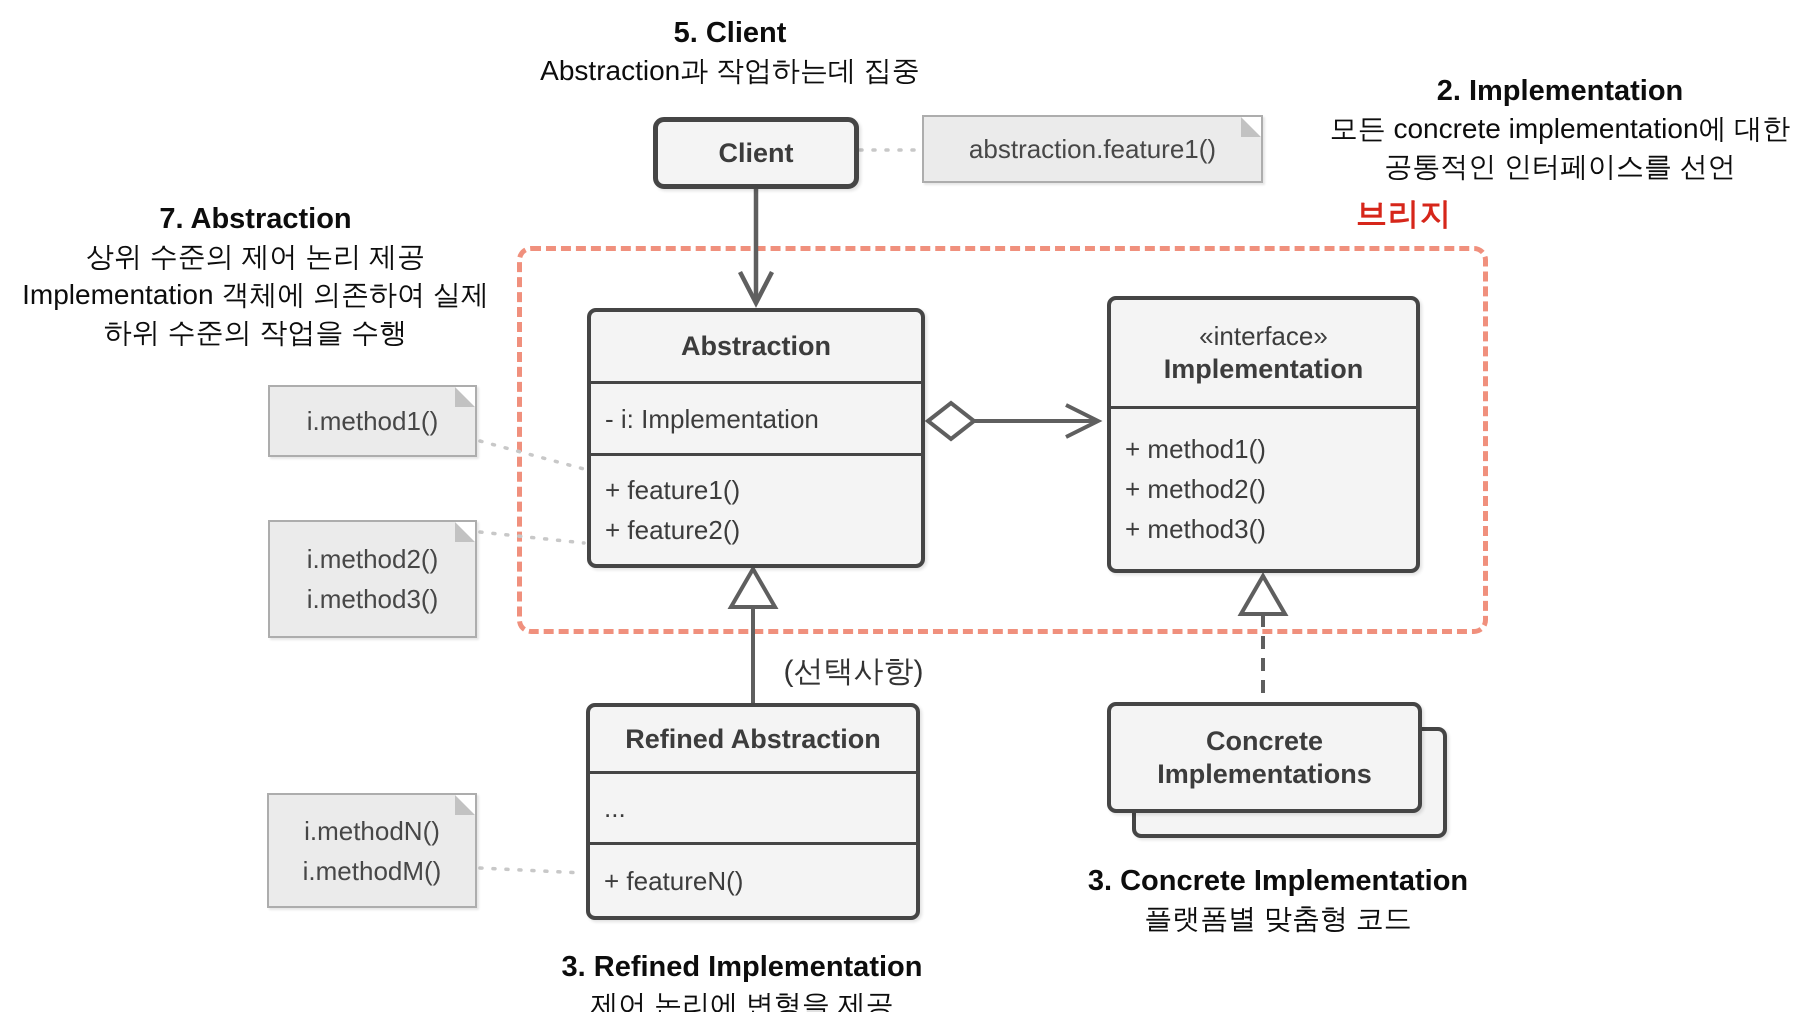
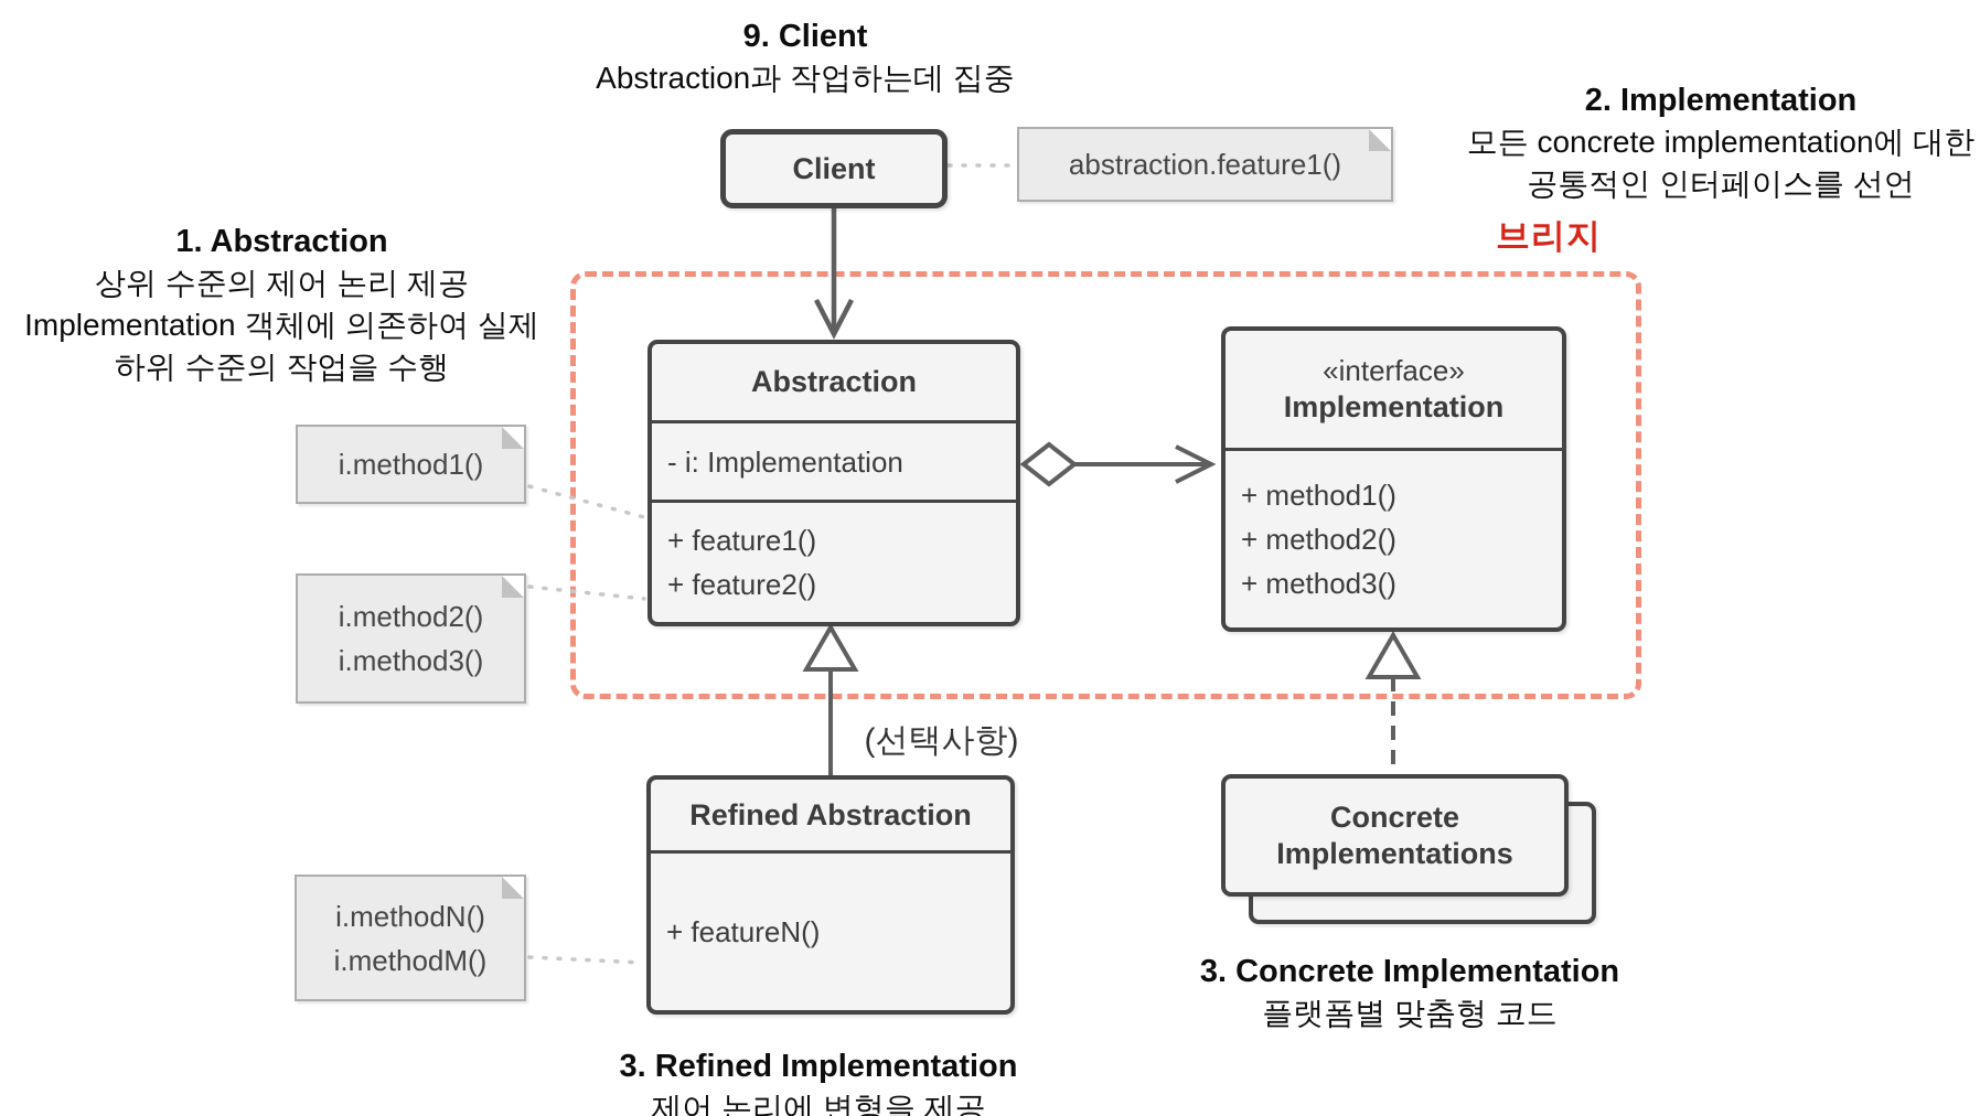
  브리지
- 5. Client
+ 9. Client
  Abstraction과 작업하는데 집중
  2. Implementation
  모든 concrete implementation에 대한
  공통적인 인터페이스를 선언
- 7. Abstraction
+ 1. Abstraction
  상위 수준의 제어 논리 제공
  Implementation 객체에 의존하여 실제
  하위 수준의 작업을 수행
  3. Refined Implementation
  제어 논리에 변형을 제공
  3. Concrete Implementation
  플랫폼별 맞춤형 코드
  (선택사항)
  Client
  abstraction.feature1()
  Abstraction
  - i: Implementation
  + feature1()
  + feature2()
  «interface»
  Implementation
  + method1()
  + method2()
  + method3()
  i.method1()
  i.method2()
  i.method3()
  Refined Abstraction
- ...
  + featureN()
  i.methodN()
  i.methodM()
  Concrete Implementations
